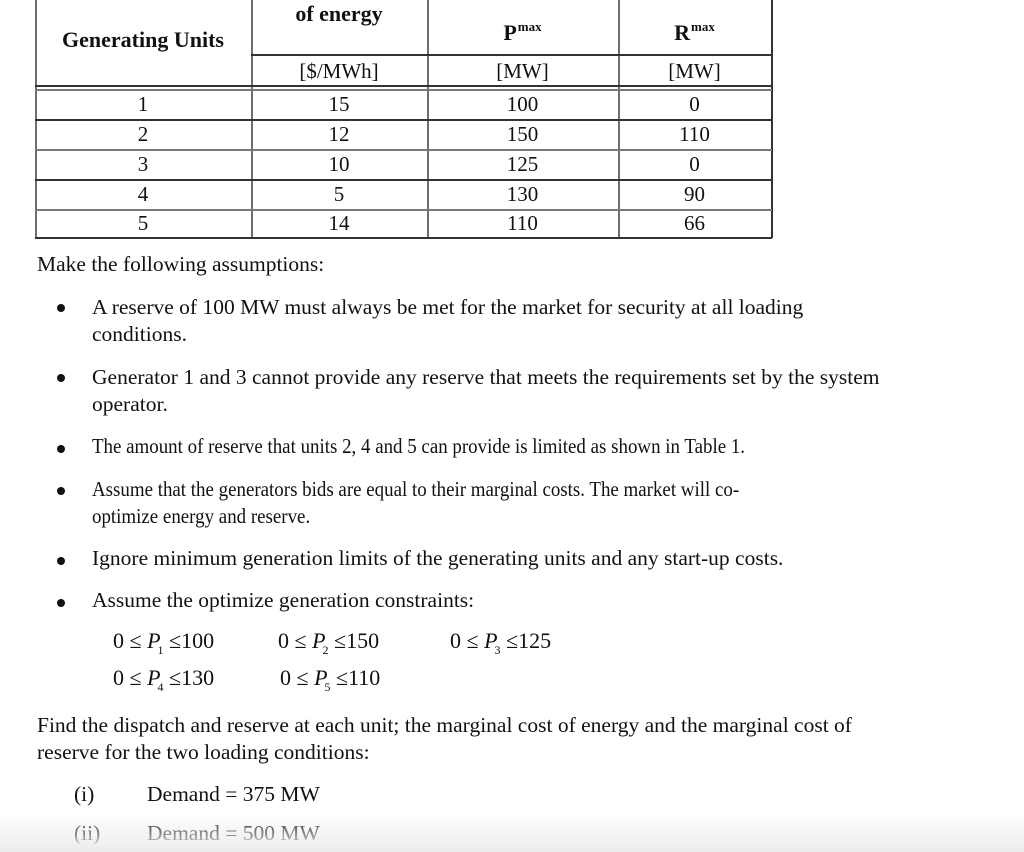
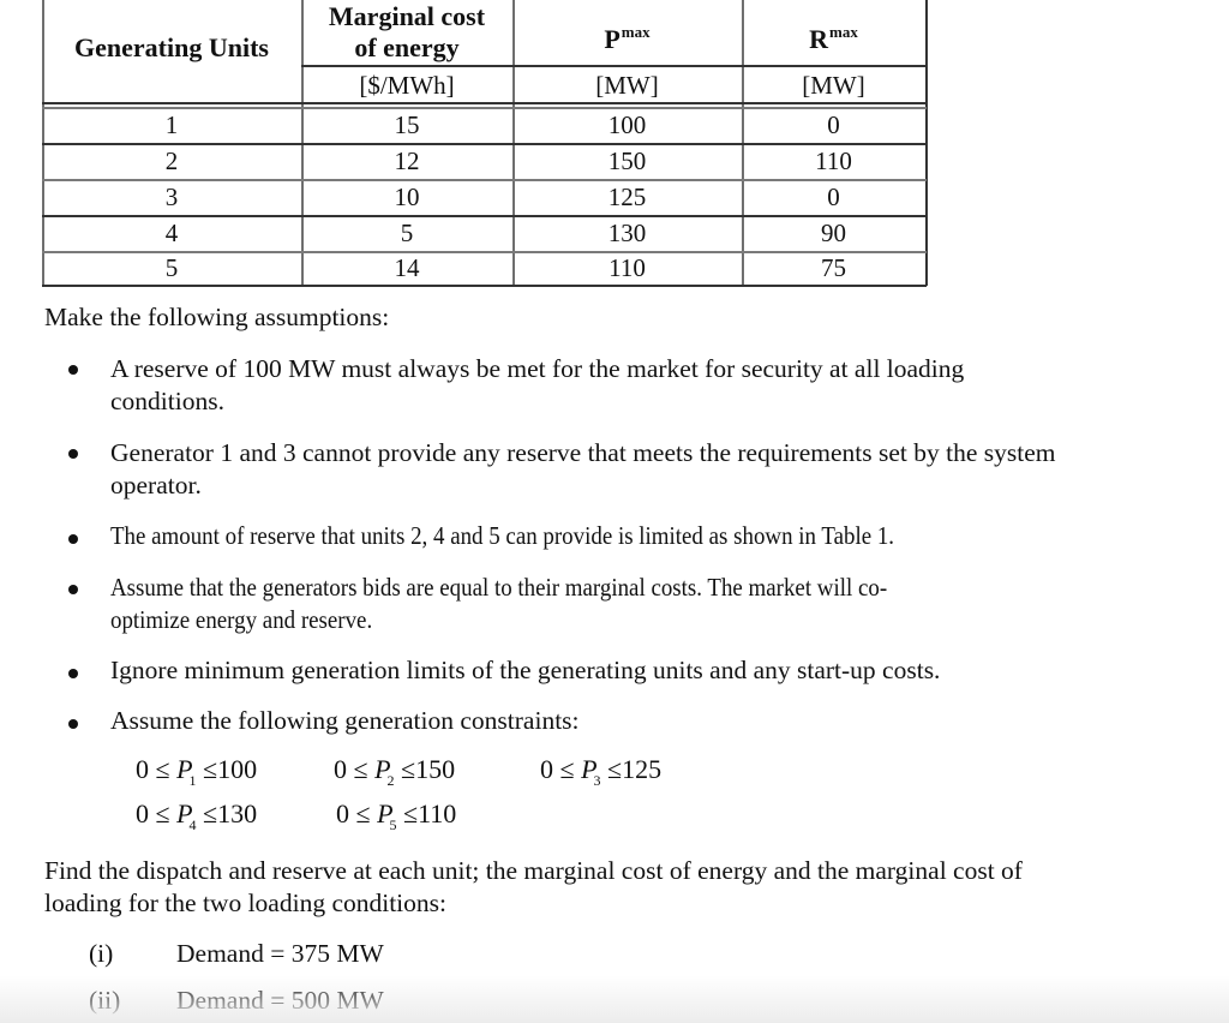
  Generating Units
+ Marginal cost
  of energy
  [$/MWh]
  Pmax
  [MW]
  Rmax
  [MW]
  1
  15
  100
  0
  2
  12
  150
  110
  3
  10
  125
  0
  4
  5
  130
  90
  5
  14
  110
- 66
+ 75
  Make the following assumptions:
  A reserve of 100 MW must always be met for the market for security at all loading
  conditions.
  Generator 1 and 3 cannot provide any reserve that meets the requirements set by the system
  operator.
  The amount of reserve that units 2, 4 and 5 can provide is limited as shown in Table 1.
  Assume that the generators bids are equal to their marginal costs. The market will co-
  optimize energy and reserve.
  Ignore minimum generation limits of the generating units and any start-up costs.
- Assume the optimize generation constraints:
+ Assume the following generation constraints:
  0 ≤ P1 ≤100
  0 ≤ P2 ≤150
  0 ≤ P3 ≤125
  0 ≤ P4 ≤130
  0 ≤ P5 ≤110
  Find the dispatch and reserve at each unit; the marginal cost of energy and the marginal cost of
- reserve for the two loading conditions:
+ loading for the two loading conditions:
  (i)
  Demand = 375 MW
